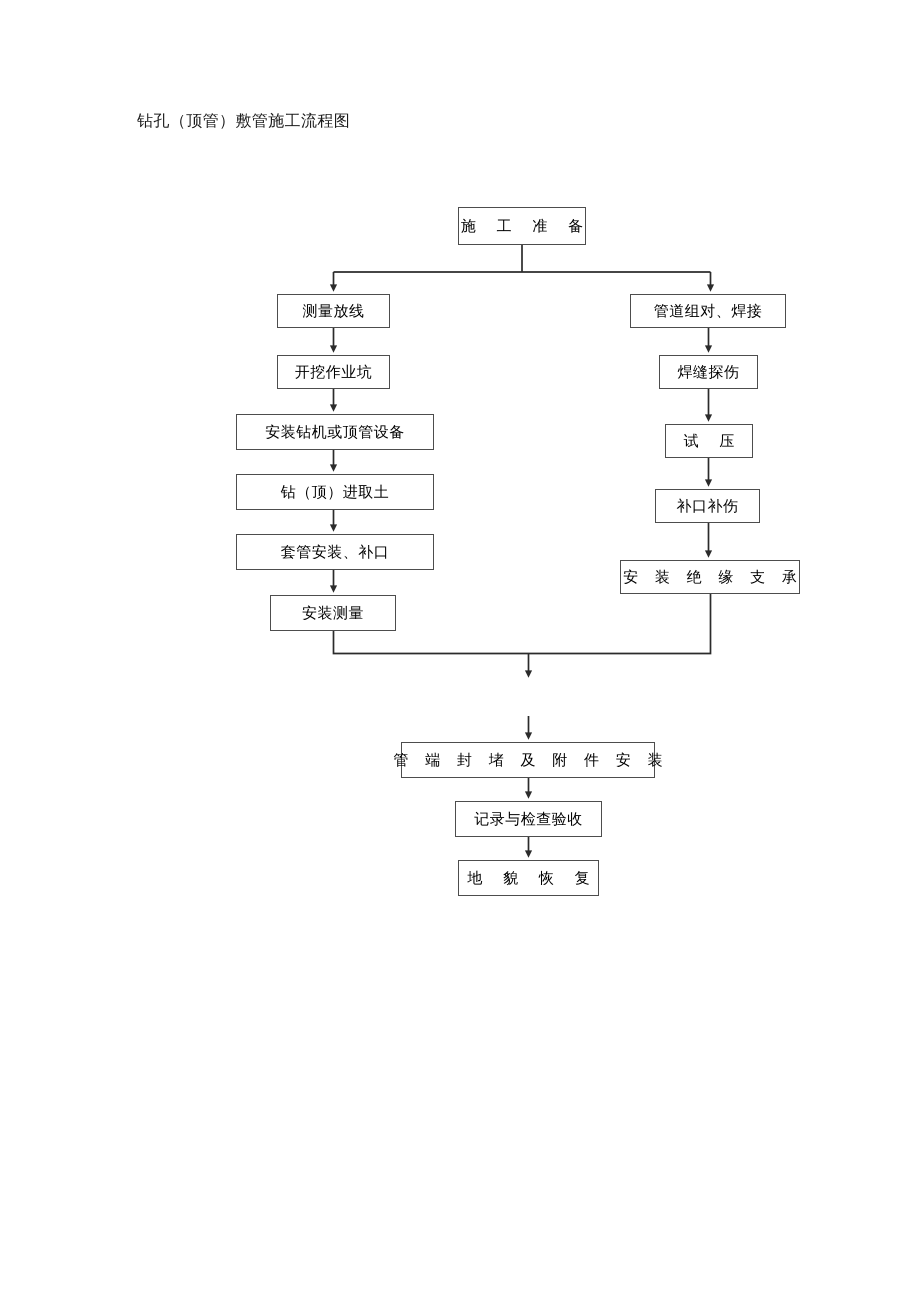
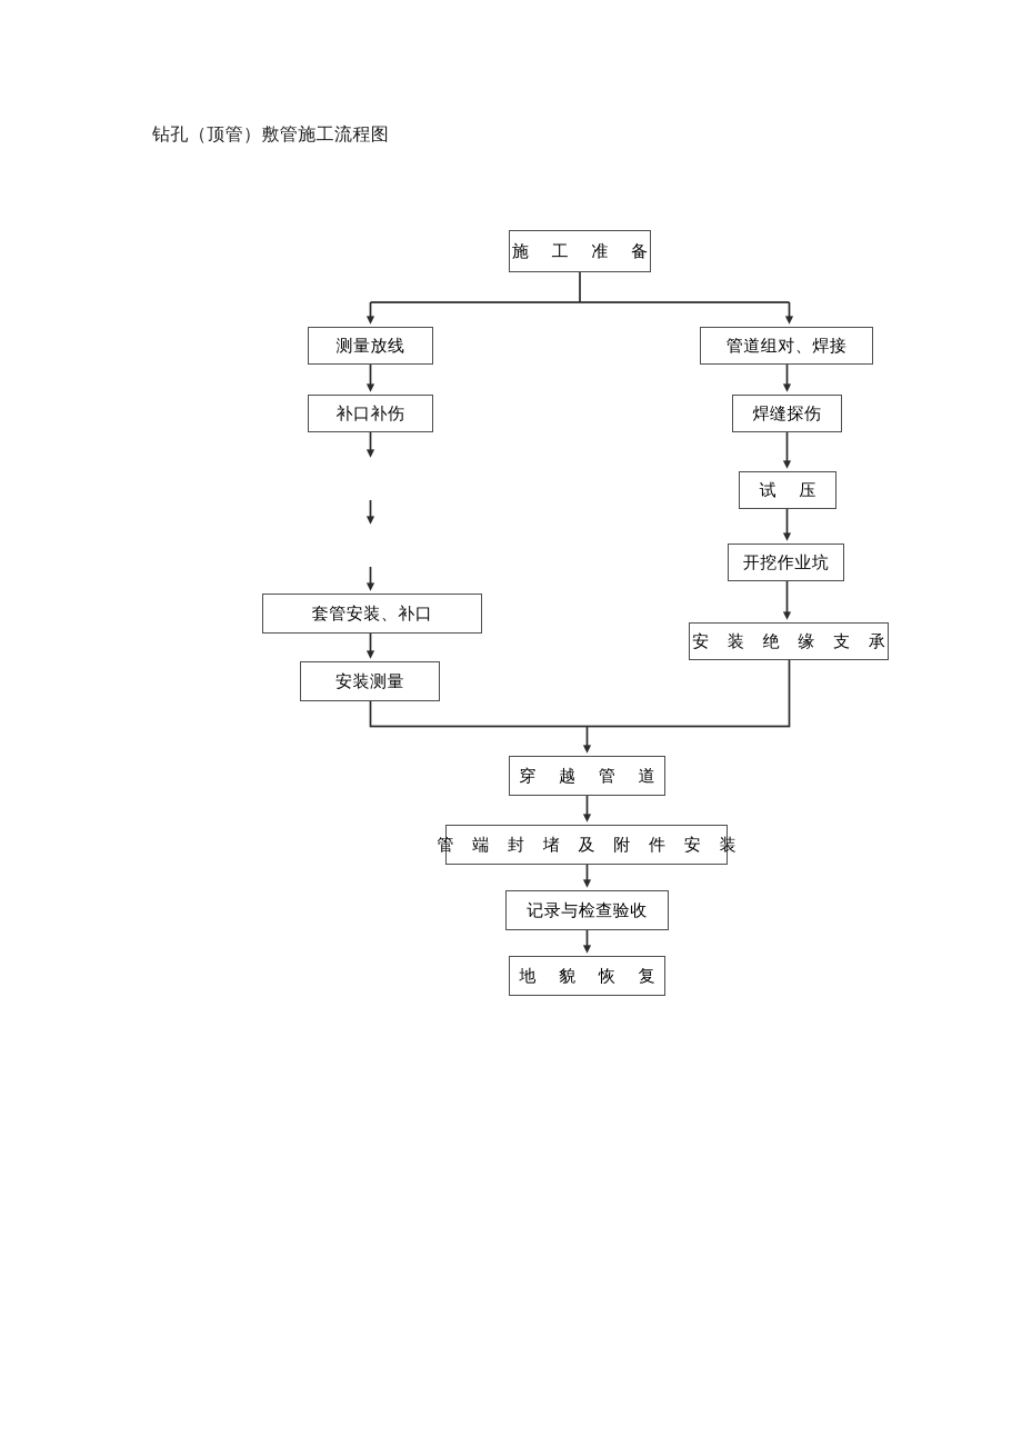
  钻孔（顶管）敷管施工流程图
  施 工 准 备
  测量放线
- 开挖作业坑
+ 补口补伤
- 安装钻机或顶管设备
- 钻（顶）进取土
  套管安装、补口
  安装测量
  管道组对、焊接
  焊缝探伤
  试 压
- 补口补伤
+ 开挖作业坑
  安 装 绝 缘 支 承
+ 穿 越 管 道
  管 端 封 堵 及 附 件 安 装
  记录与检查验收
  地 貌 恢 复
